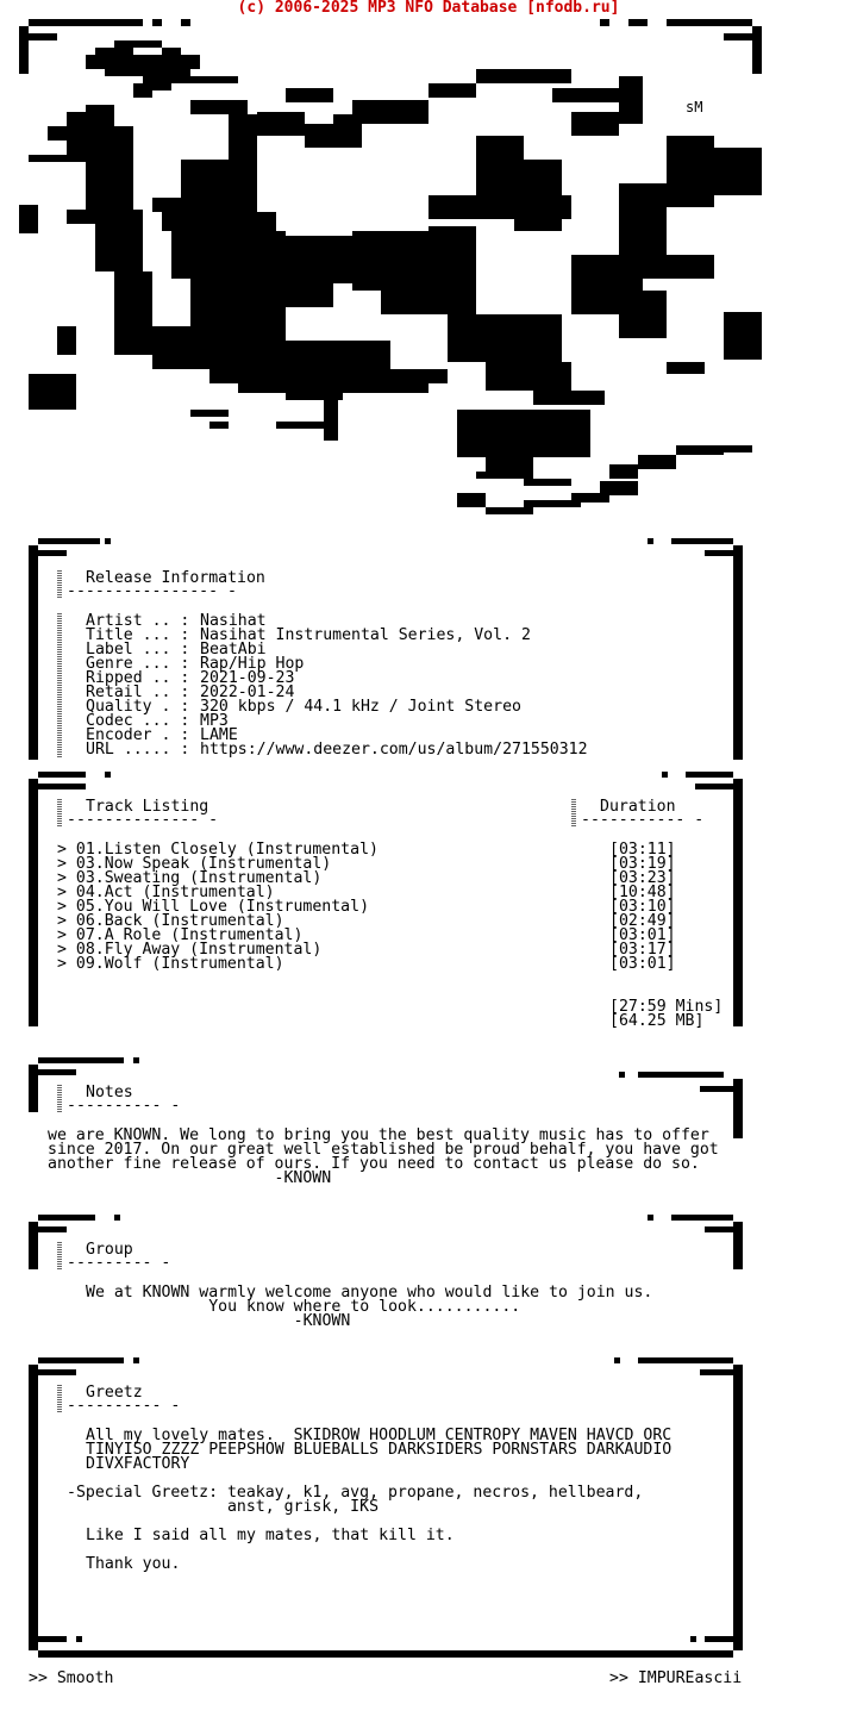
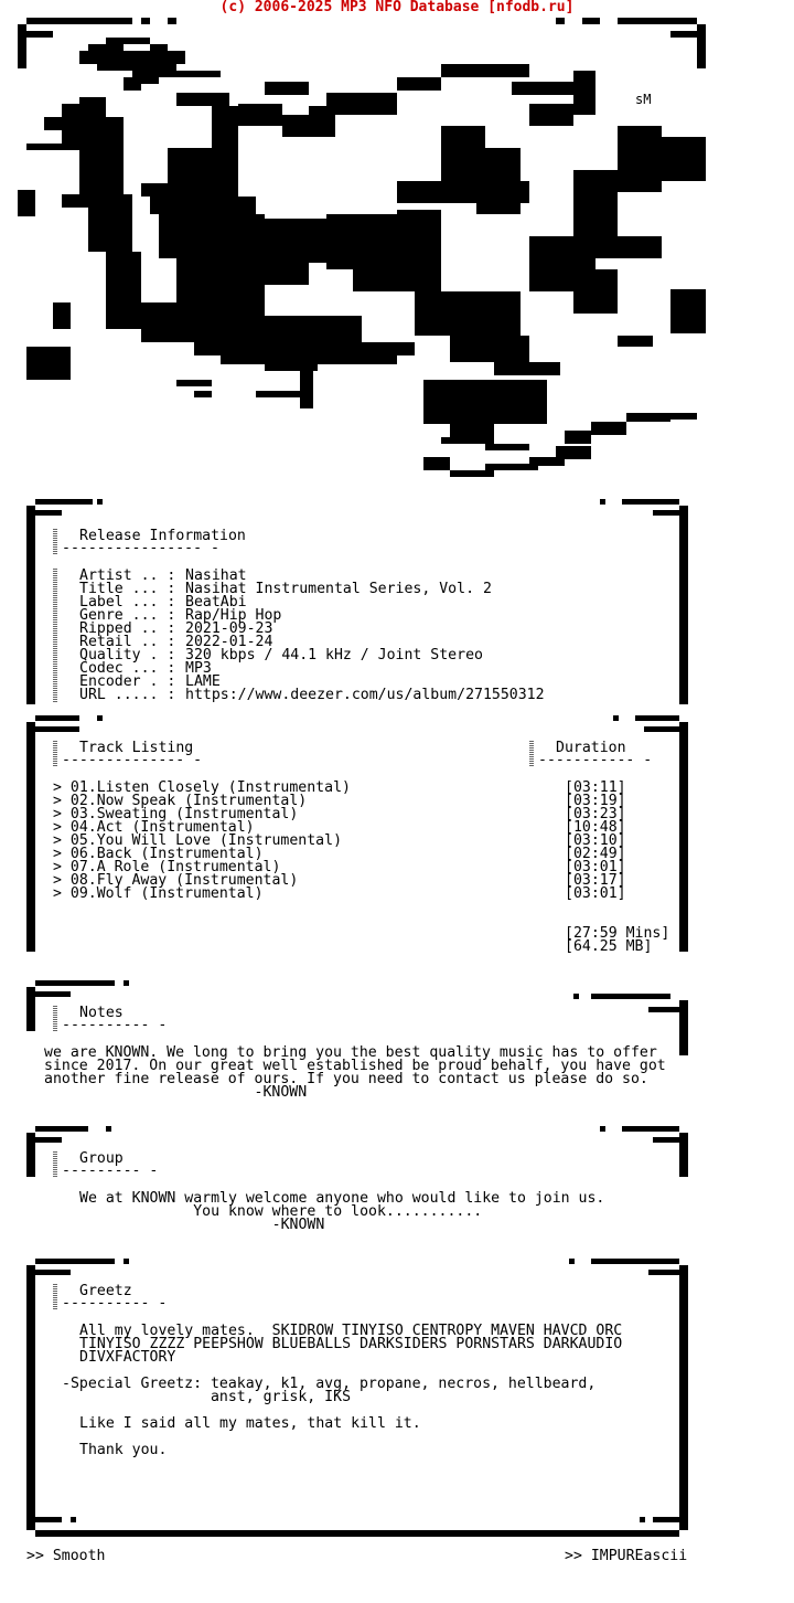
  (c) 2006-2025 MP3 NFO Database [nfodb.ru]
  sM
  Release Information
  ---------------- -
  Artist .. :
  Nasihat
  Title ... :
  Nasihat Instrumental Series, Vol. 2
  Label ... :
  BeatAbi
  Genre ... :
  Rap/Hip Hop
  Ripped .. :
  2021-09-23
  Retail .. :
  2022-01-24
  Quality . :
  320 kbps / 44.1 kHz / Joint Stereo
  Codec ... :
  MP3
  Encoder . :
  LAME
  URL ..... :
  https://www.deezer.com/us/album/271550312
  Track Listing
  -------------- -
  Duration
  ----------- -
  > 01.Listen Closely (Instrumental)
  [03:11]
- > 03.Now Speak (Instrumental)
+ > 02.Now Speak (Instrumental)
  [03:19]
  > 03.Sweating (Instrumental)
  [03:23]
  > 04.Act (Instrumental)
  [10:48]
  > 05.You Will Love (Instrumental)
  [03:10]
  > 06.Back (Instrumental)
  [02:49]
  > 07.A Role (Instrumental)
  [03:01]
  > 08.Fly Away (Instrumental)
  [03:17]
  > 09.Wolf (Instrumental)
  [03:01]
  [27:59 Mins]
  [64.25 MB]
  Notes
  ---------- -
  we are KNOWN. We long to bring you the best quality music has to offer
  since 2017. On our great well established be proud behalf, you have got
  another fine release of ours. If you need to contact us please do so.
  -KNOWN
  Group
  --------- -
  We at KNOWN warmly welcome anyone who would like to join us.
  You know where to look...........
  -KNOWN
  Greetz
  ---------- -
- All my lovely mates. SKIDROW HOODLUM CENTROPY MAVEN HAVCD ORC
+ All my lovely mates. SKIDROW TINYISO CENTROPY MAVEN HAVCD ORC
  TINYISO ZZZZ PEEPSHOW BLUEBALLS DARKSIDERS PORNSTARS DARKAUDIO
  DIVXFACTORY
  -Special Greetz: teakay, k1, avg, propane, necros, hellbeard,
  anst, grisk, IKS
  Like I said all my mates, that kill it.
  Thank you.
  >> Smooth
  >> IMPUREascii
